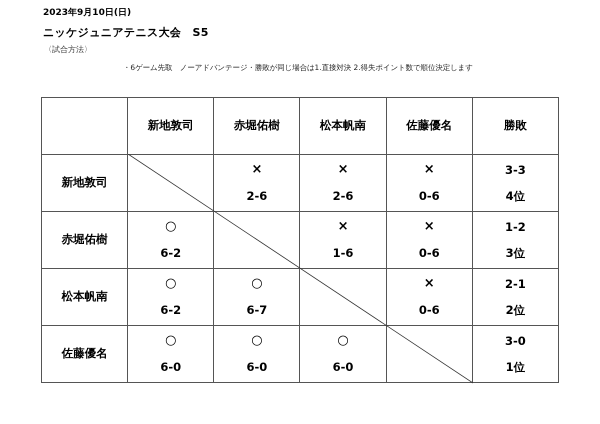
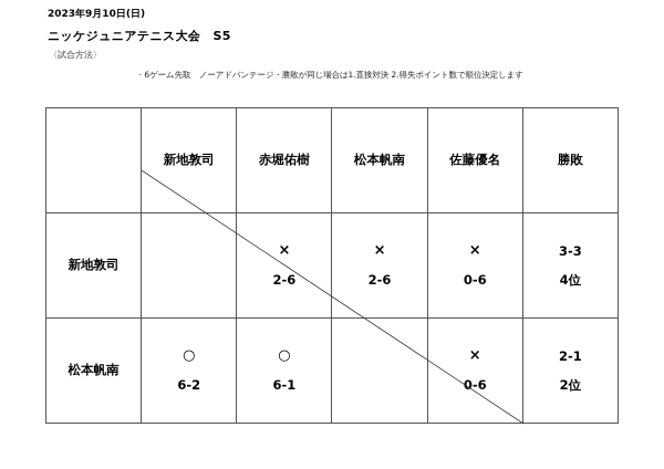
  2023年9月10日(日)
  ニッケジュニアテニス大会 S5
  〈試合方法〉
  ・6ゲーム先取 ノーアドバンテージ・勝敗が同じ場合は1.直接対決 2.得失ポイント数で順位決定します
  	新地敦司	赤堀佑樹	松本帆南	佐藤優名	勝敗
  新地敦司		×2-6	×2-6	×0-6	3-34位
- 赤堀佑樹	○6-2		×1-6	×0-6	1-23位
- 松本帆南	○6-2	○6-7		×0-6	2-12位
+ 松本帆南	○6-2	○6-1		×0-6	2-12位
- 佐藤優名	○6-0	○6-0	○6-0		3-01位
